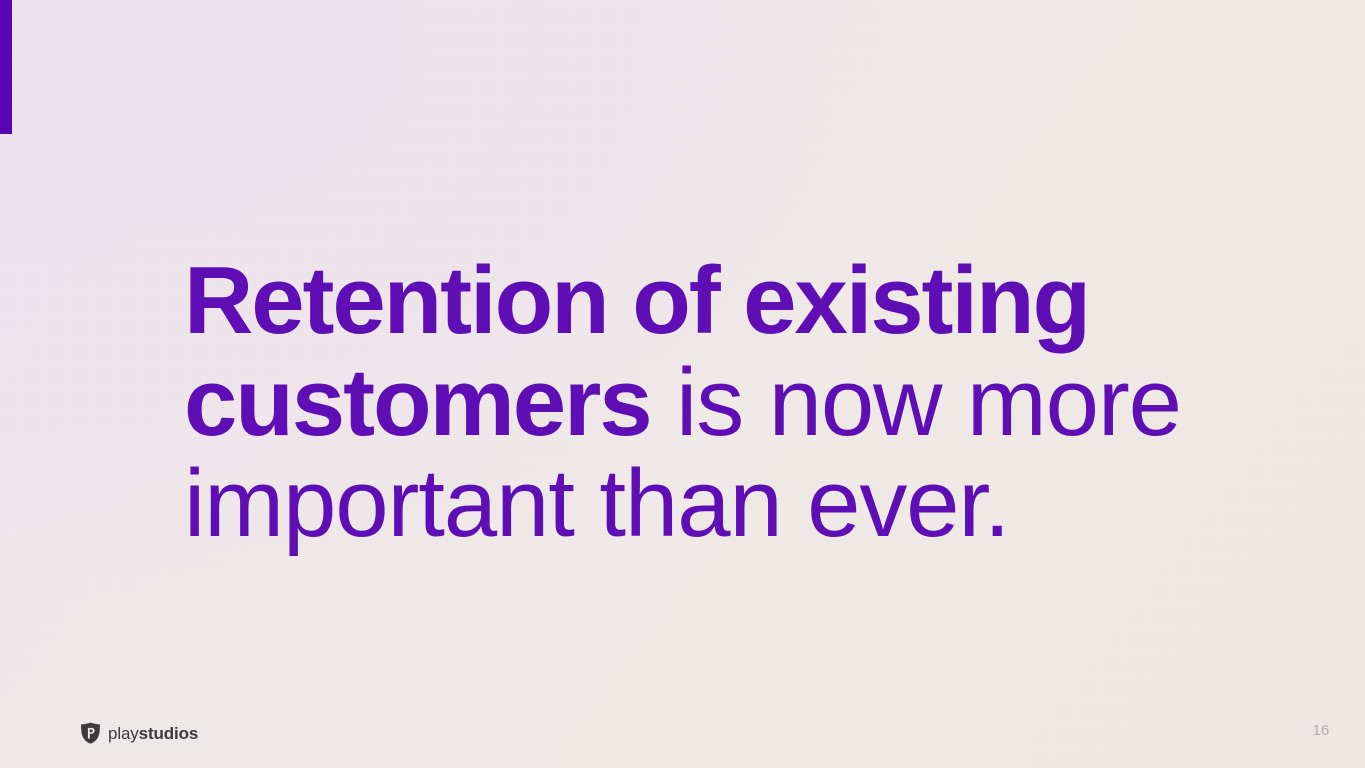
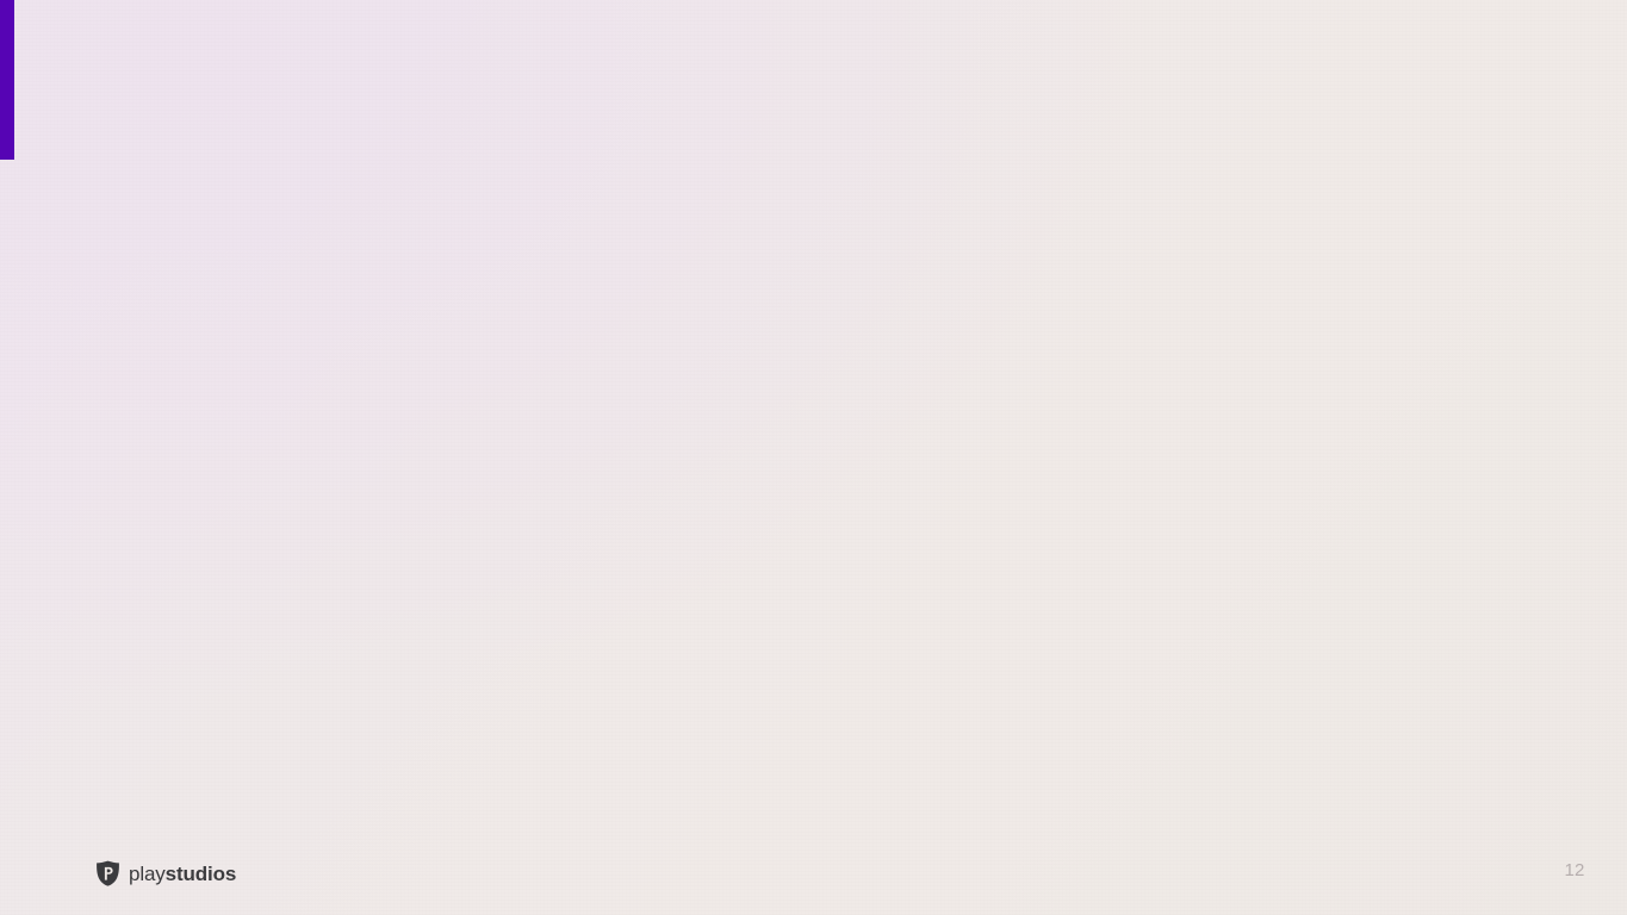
- Retention of existing customers is now more important than ever.
  playstudios
- 16
+ 12
